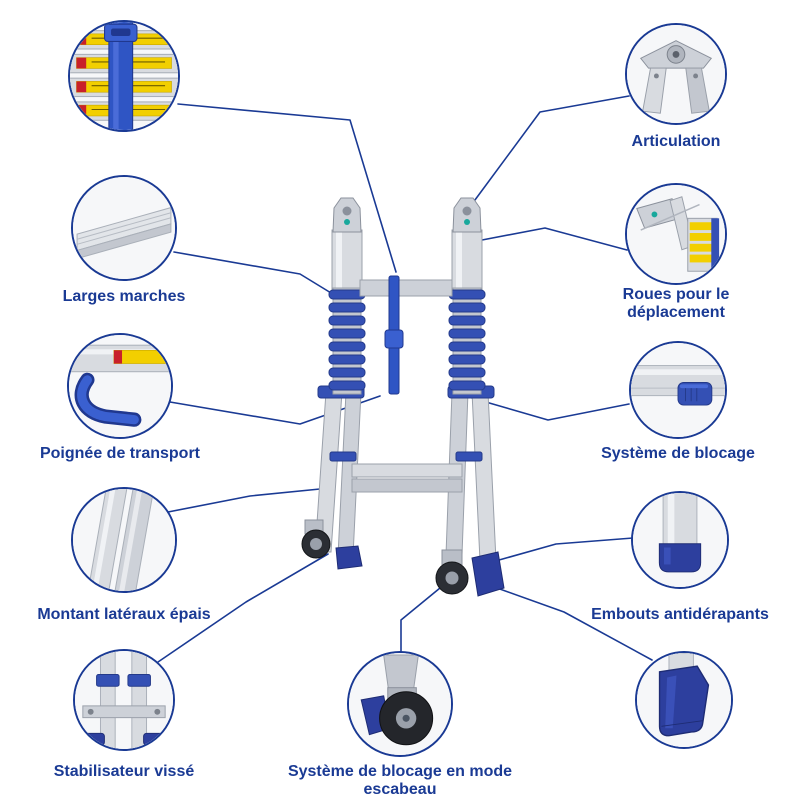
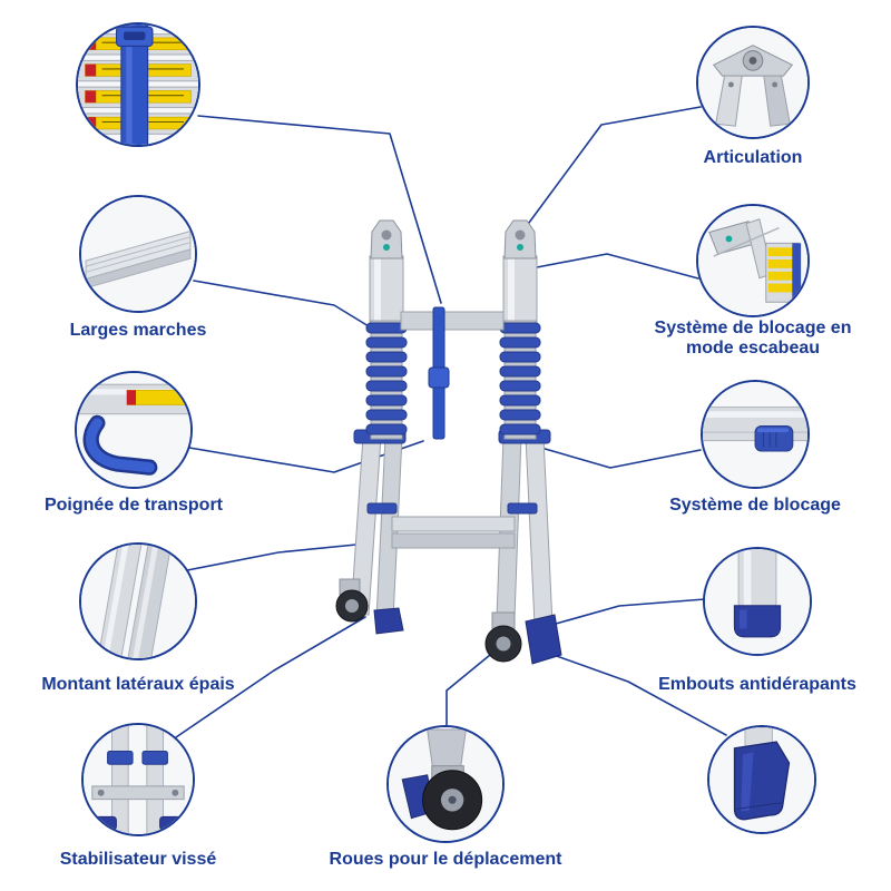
  Articulation
  Larges marches
- Roues pour le déplacement
+ Système de blocage en mode escabeau
  Poignée de transport
  Système de blocage
  Montant latéraux épais
  Embouts antidérapants
  Stabilisateur vissé
- Système de blocage en mode escabeau
+ Roues pour le déplacement
